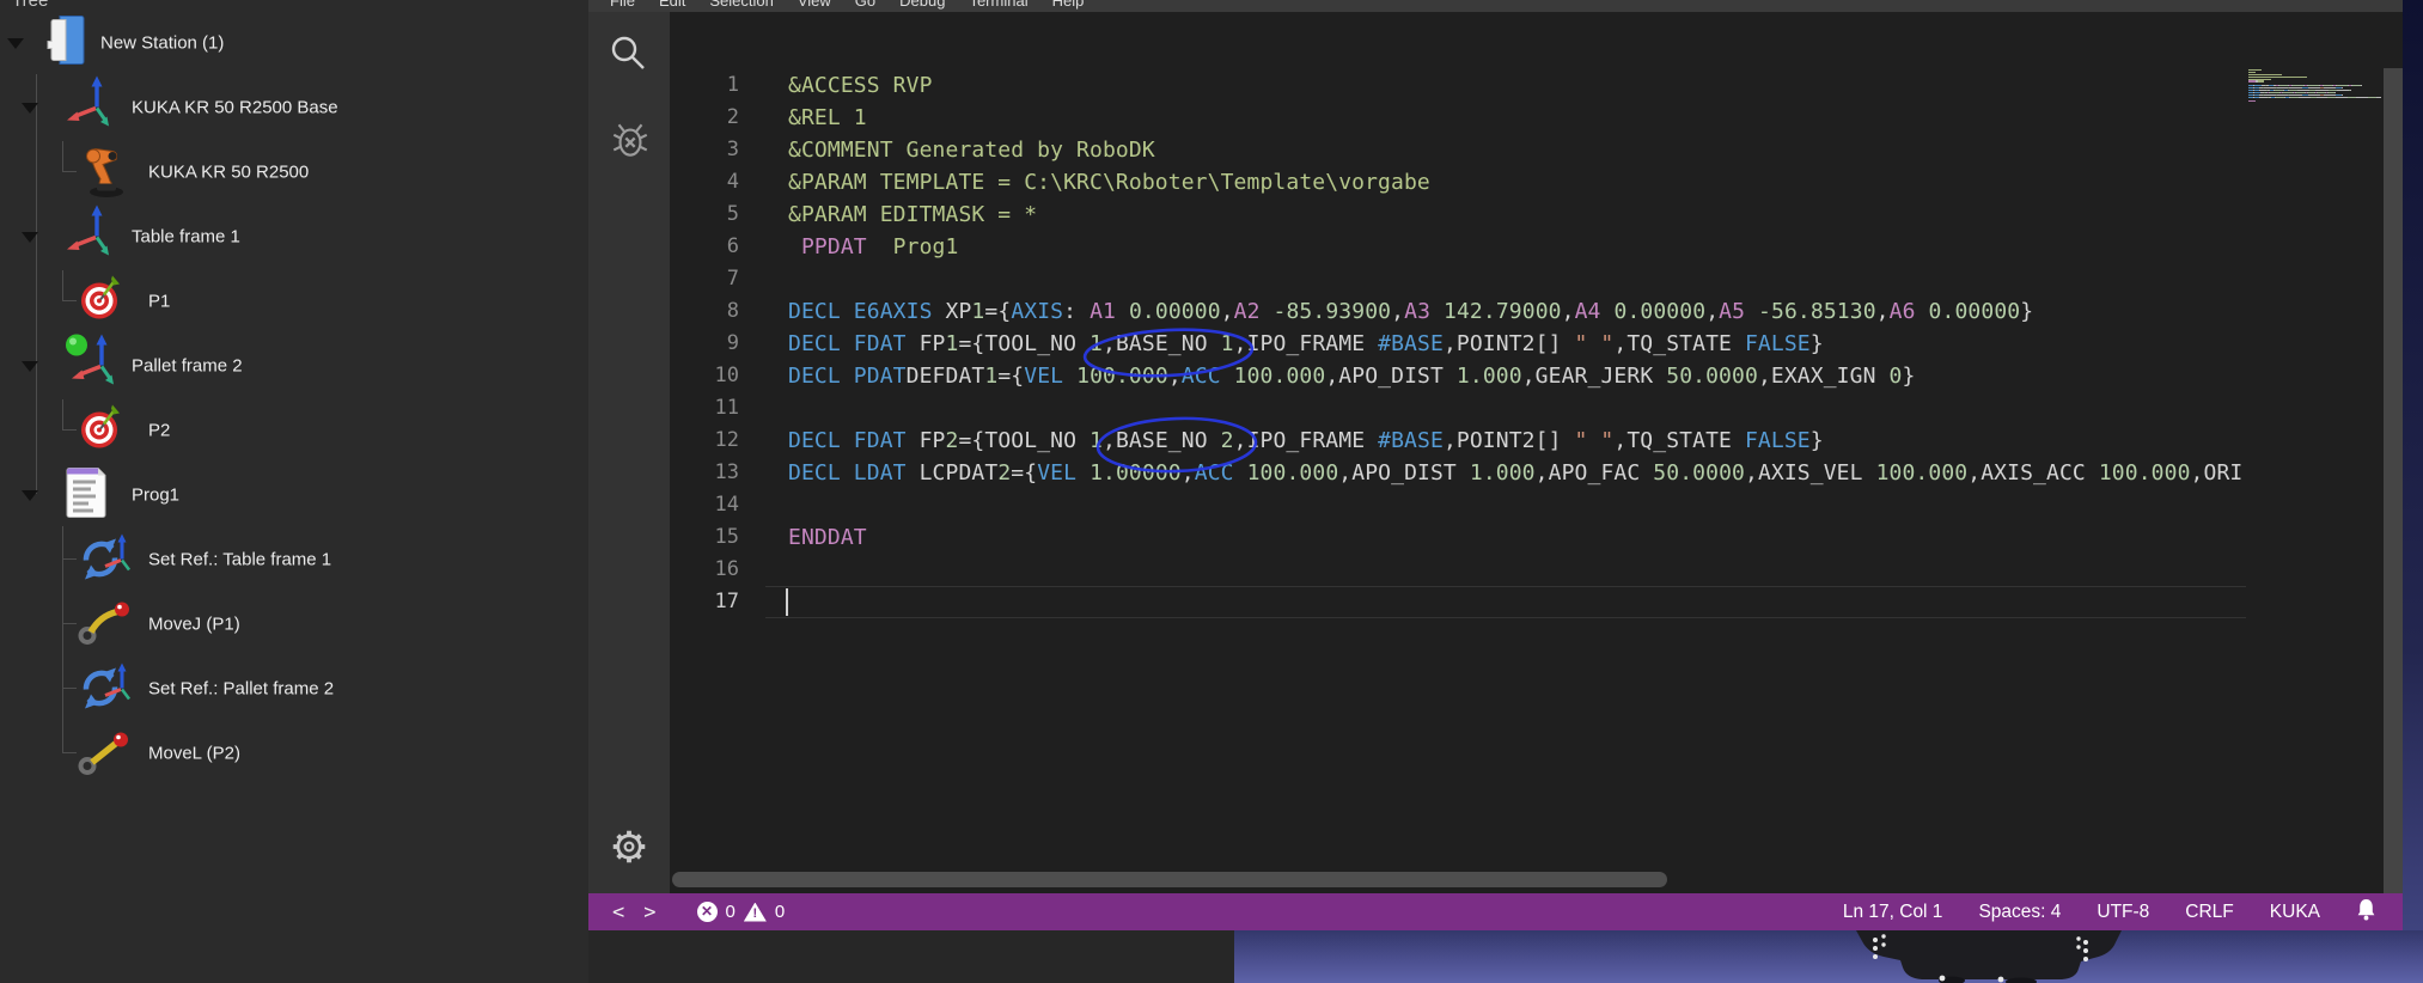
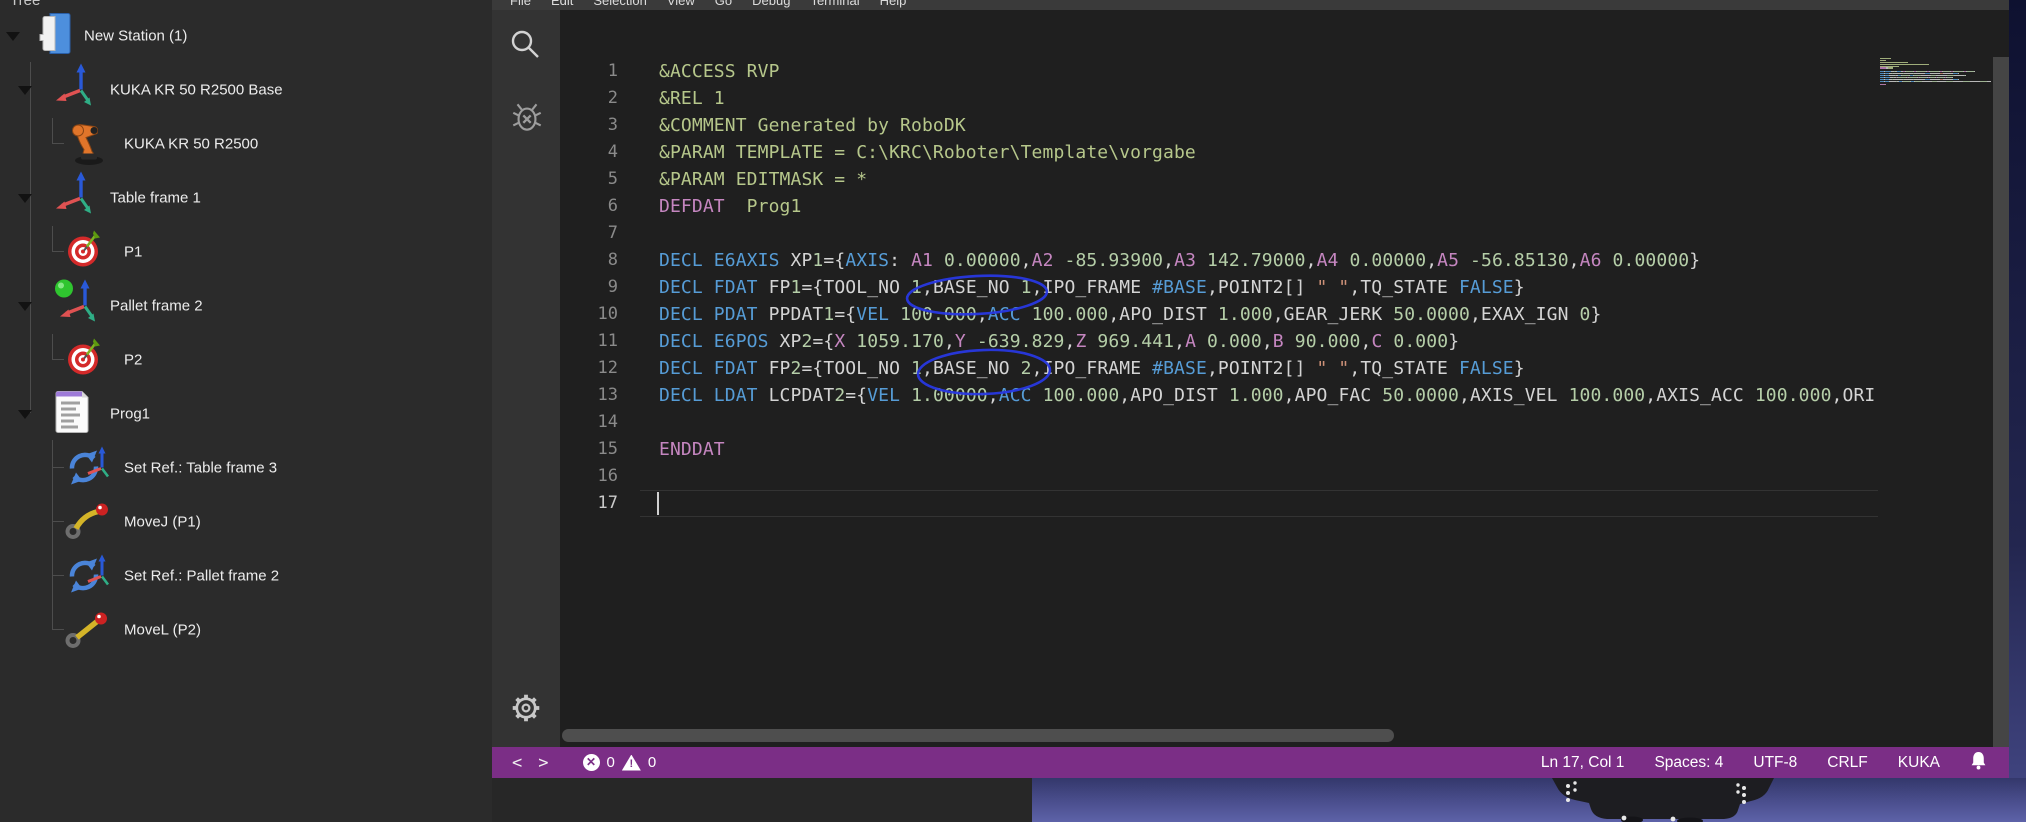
  Tree
  New Station (1)
  KUKA KR 50 R2500 Base
  KUKA KR 50 R2500
  Table frame 1
  P1
  Pallet frame 2
  P2
  Prog1
- Set Ref.: Table frame 1
+ Set Ref.: Table frame 3
  MoveJ (P1)
  Set Ref.: Pallet frame 2
  MoveL (P2)
  File
  Edit
  Selection
  View
  Go
  Debug
  Terminal
  Help
  1
  &ACCESS RVP
  2
  &REL 1
  3
  &COMMENT Generated by RoboDK
  4
  &PARAM TEMPLATE = C:\KRC\Roboter\Template\vorgabe
  5
  &PARAM EDITMASK = *
  6
- PPDAT Prog1
+ DEFDAT Prog1
  7
  8
  DECL E6AXIS XP1={AXIS: A1 0.00000,A2 -85.93900,A3 142.79000,A4 0.00000,A5 -56.85130,A6 0.00000}
  9
  DECL FDAT FP1={TOOL_NO ,BASE_NO 1,IPO_FRAME #BASE,POINT2[] " ",TQ_STATE FALSE}
  10
- DECL PDATDEFDAT1={VEL 100. ACC 100.000,APO_DIST 1.000,GEAR_JERK 50.0000,EXAX_IGN 0}
+ DECL PDAT PPDAT1={VEL 100. ACC 100.000,APO_DIST 1.000,GEAR_JERK 50.0000,EXAX_IGN 0}
  11
+ DECL E6POS XP2={X 1059.170,Y -639.829,Z 969.441,A 0.000,B 90.000,C 0.000}
  12
  DECL FDAT FP2={TOOL_NO 1,BASE_NO 2,IPO_FRAME #BASE,POINT2[] " ",TQ_STATE FALSE}
  13
  DECL LDAT LCPDAT2={VEL 1.00000,ACC 100.000,APO_DIST 1.000,APO_FAC 50.0000,AXIS_VEL 100.000,AXIS_ACC 100.000,ORI
  14
  15
  ENDDAT
  16
  17
  <
  >
  ✕
  0
  !
  0
  Ln 17, Col 1
  Spaces: 4
  UTF-8
  CRLF
  KUKA
